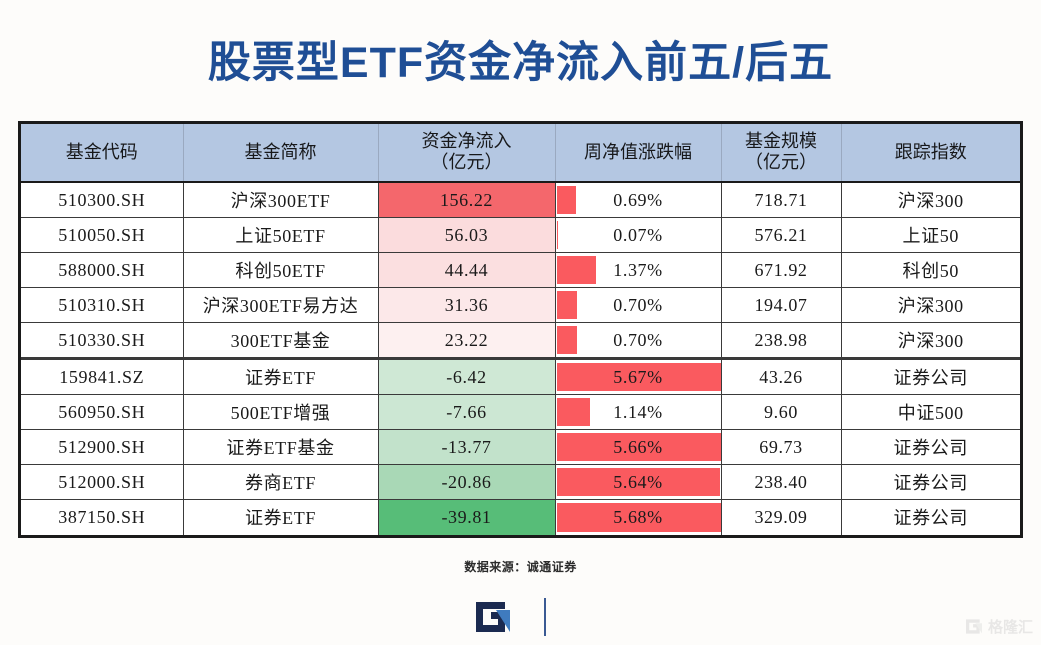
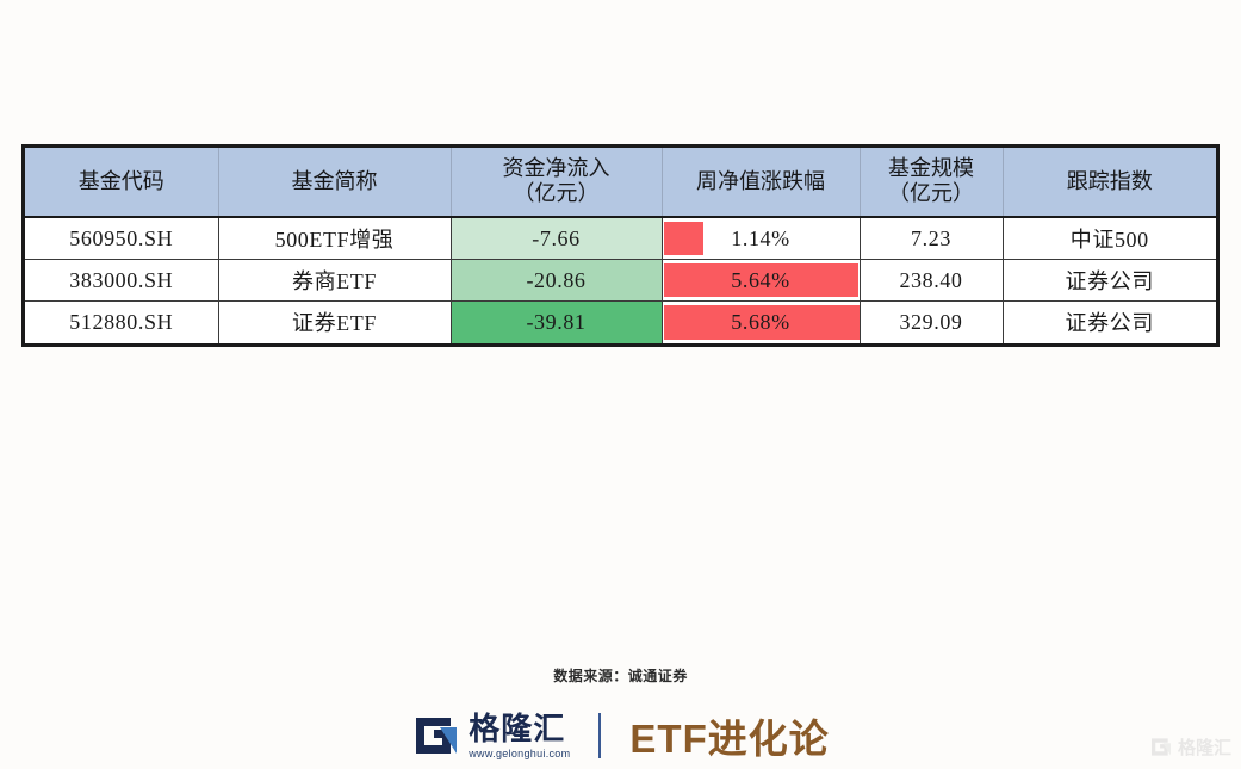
- 股票型ETF资金净流入前五/后五
  基金代码	基金简称	资金净流入 （亿元）	周净值涨跌幅	基金规模 （亿元）	跟踪指数
- 510300.SH	沪深300ETF	156.22	0.69%	718.71	沪深300
- 510050.SH	上证50ETF	56.03	0.07%	576.21	上证50
- 588000.SH	科创50ETF	44.44	1.37%	671.92	科创50
- 510310.SH	沪深300ETF易方达	31.36	0.70%	194.07	沪深300
- 510330.SH	300ETF基金	23.22	0.70%	238.98	沪深300
- 159841.SZ	证券ETF	-6.42	5.67%	43.26	证券公司
- 560950.SH	500ETF增强	-7.66	1.14%	9.60	中证500
+ 560950.SH	500ETF增强	-7.66	1.14%	7.23	中证500
- 512900.SH	证券ETF基金	-13.77	5.66%	69.73	证券公司
- 512000.SH	券商ETF	-20.86	5.64%	238.40	证券公司
+ 383000.SH	券商ETF	-20.86	5.64%	238.40	证券公司
- 387150.SH	证券ETF	-39.81	5.68%	329.09	证券公司
+ 512880.SH	证券ETF	-39.81	5.68%	329.09	证券公司
  数据来源：诚通证券
+ 格隆汇
+ www.gelonghui.com
+ ETF进化论
